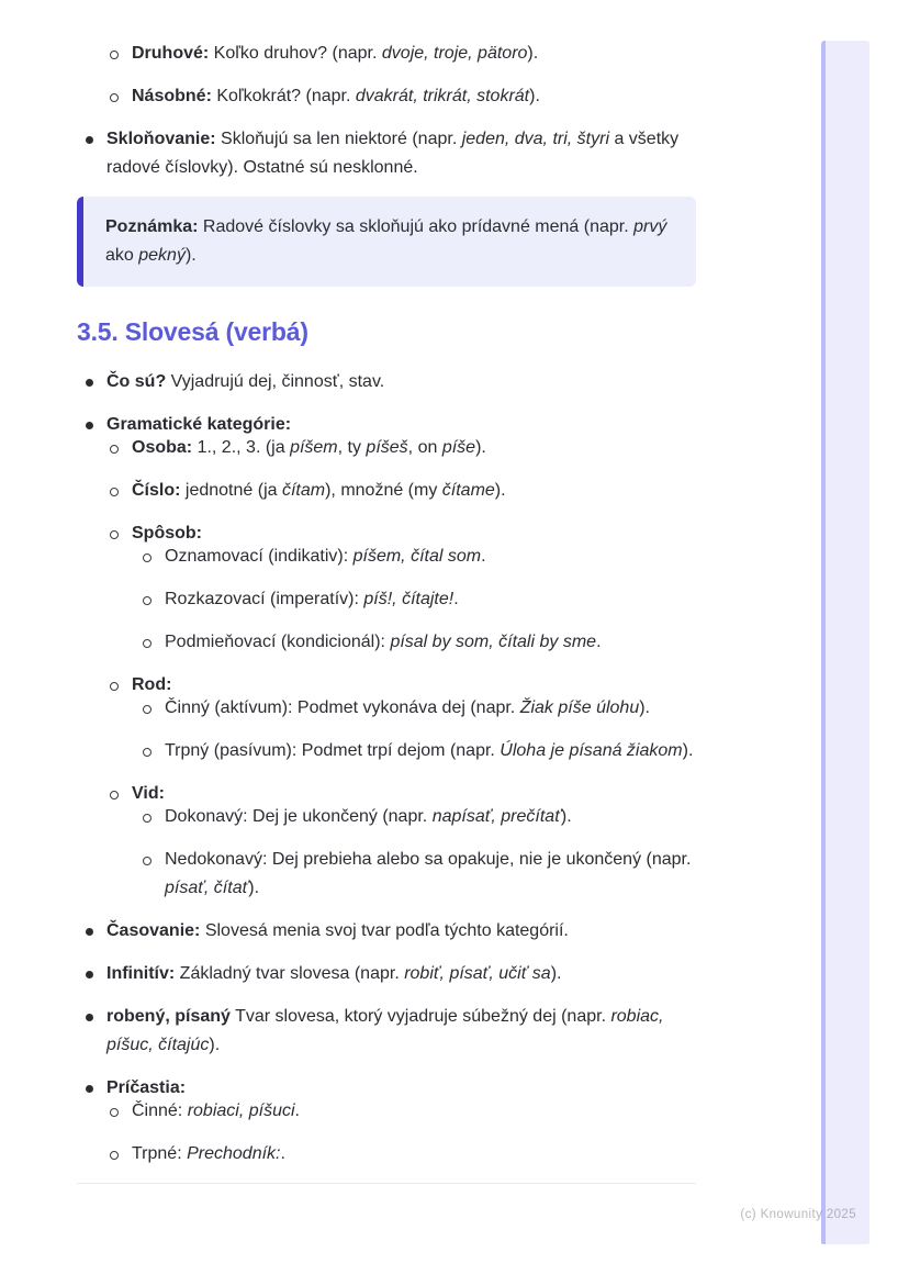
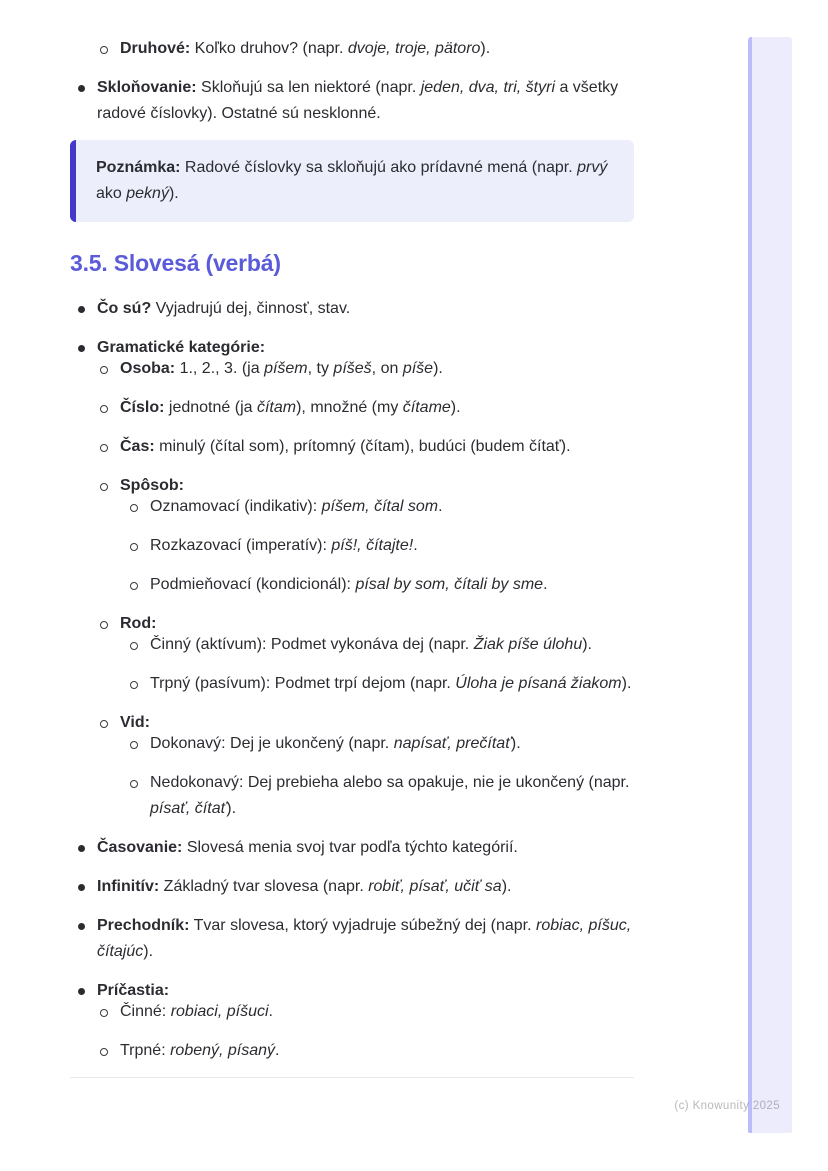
  Druhové: Koľko druhov? (napr. dvoje, troje, pätoro).
- Násobné: Koľkokrát? (napr. dvakrát, trikrát, stokrát).
  Skloňovanie: Skloňujú sa len niektoré (napr. jeden, dva, tri, štyri a všetky radové číslovky). Ostatné sú nesklonné.
  Poznámka: Radové číslovky sa skloňujú ako prídavné mená (napr. prvý ako pekný).
  3.5. Slovesá (verbá)
  Čo sú? Vyjadrujú dej, činnosť, stav.
  Gramatické kategórie:
  Osoba: 1., 2., 3. (ja píšem, ty píšeš, on píše).
  Číslo: jednotné (ja čítam), množné (my čítame).
+ Čas: minulý (čítal som), prítomný (čítam), budúci (budem čítať).
  Spôsob:
  Oznamovací (indikativ): píšem, čítal som.
  Rozkazovací (imperatív): píš!, čítajte!.
  Podmieňovací (kondicionál): písal by som, čítali by sme.
  Rod:
  Činný (aktívum): Podmet vykonáva dej (napr. Žiak píše úlohu).
  Trpný (pasívum): Podmet trpí dejom (napr. Úloha je písaná žiakom).
  Vid:
  Dokonavý: Dej je ukončený (napr. napísať, prečítať).
  Nedokonavý: Dej prebieha alebo sa opakuje, nie je ukončený (napr. písať, čítať).
  Časovanie: Slovesá menia svoj tvar podľa týchto kategórií.
  Infinitív: Základný tvar slovesa (napr. robiť, písať, učiť sa).
- robený, písaný Tvar slovesa, ktorý vyjadruje súbežný dej (napr. robiac, píšuc, čítajúc).
+ Prechodník: Tvar slovesa, ktorý vyjadruje súbežný dej (napr. robiac, píšuc, čítajúc).
  Príčastia:
  Činné: robiaci, píšuci.
- Trpné: Prechodník:.
+ Trpné: robený, písaný.
  (c) Knowunity 2025
